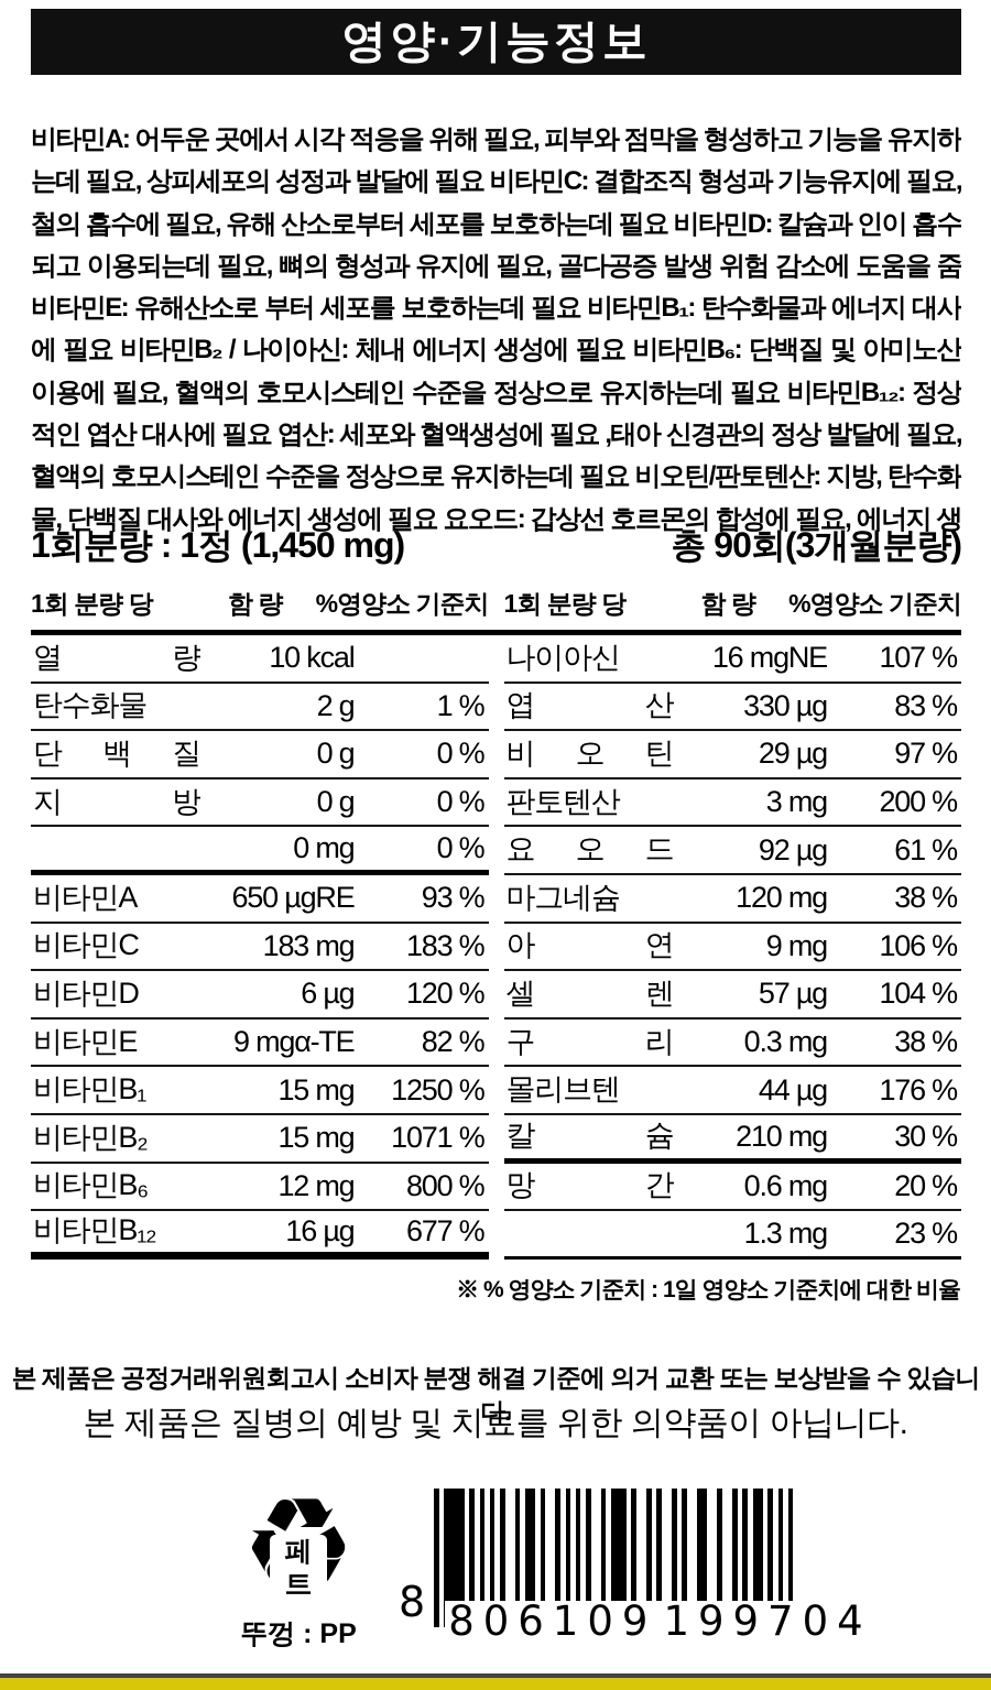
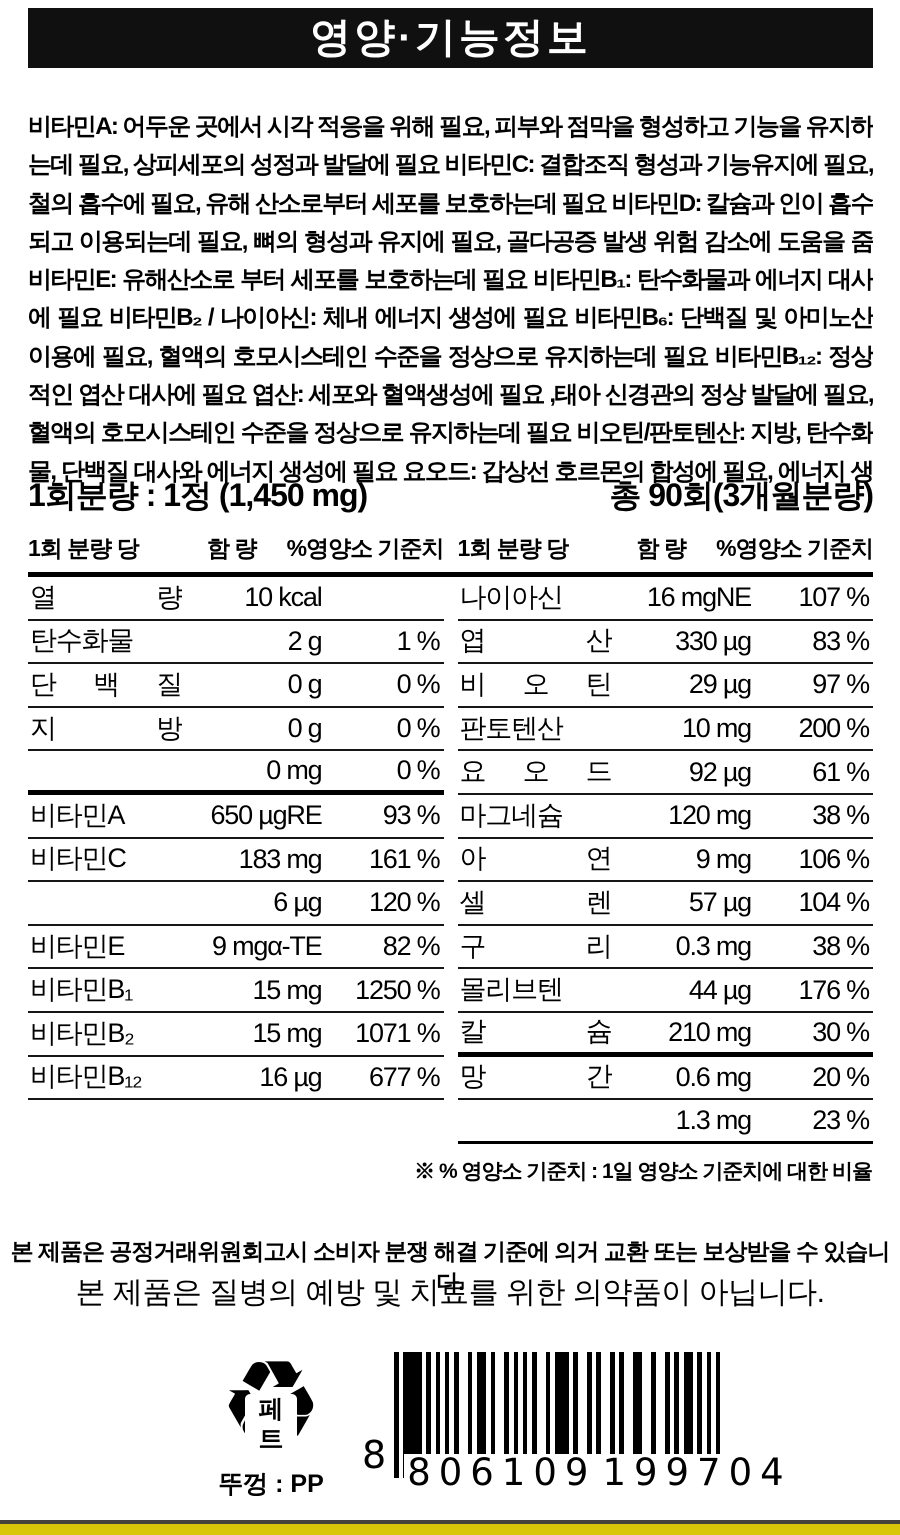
  영양·기능정보
  1회분량 : 1정 (1,450 mg)
  총 90회(3개월분량)
  1회 분량 당
  함 량
  %영양소 기준치
  1회 분량 당
  함 량
  %영양소 기준치
  열 량
  10 kcal
  탄수화물
  2 g
  1 %
  단 백 질
  0 g
  0 %
  지 방
  0 g
  0 %
  0 mg
  0 %
  비타민A
  650 µgRE
  93 %
  비타민C
  183 mg
- 183 %
+ 161 %
- 비타민D
  6 µg
  120 %
  비타민E
  9 mgα-TE
  82 %
  비타민B₁
  15 mg
  1250 %
  비타민B₂
  15 mg
  1071 %
- 비타민B₆
- 12 mg
- 800 %
  비타민B₁₂
  16 µg
  677 %
  나이아신
  16 mgNE
  107 %
  엽 산
  330 µg
  83 %
  비 오 틴
  29 µg
  97 %
  판토텐산
- 3 mg
+ 10 mg
  200 %
  요 오 드
  92 µg
  61 %
  마그네슘
  120 mg
  38 %
  아 연
  9 mg
  106 %
  셀 렌
  57 µg
  104 %
  구 리
  0.3 mg
  38 %
  몰리브텐
  44 µg
  176 %
  칼 슘
  210 mg
  30 %
  망 간
  0.6 mg
  20 %
  1.3 mg
  23 %
  ※ % 영양소 기준치 : 1일 영양소 기준치에 대한 비율
  본 제품은 공정거래위원회고시 소비자 분쟁 해결 기준에 의거 교환 또는 보상받을 수 있습니다.
  본 제품은 질병의 예방 및 치료를 위한 의약품이 아닙니다.
  페트
  뚜껑 : PP
  8
  806109
  199704
